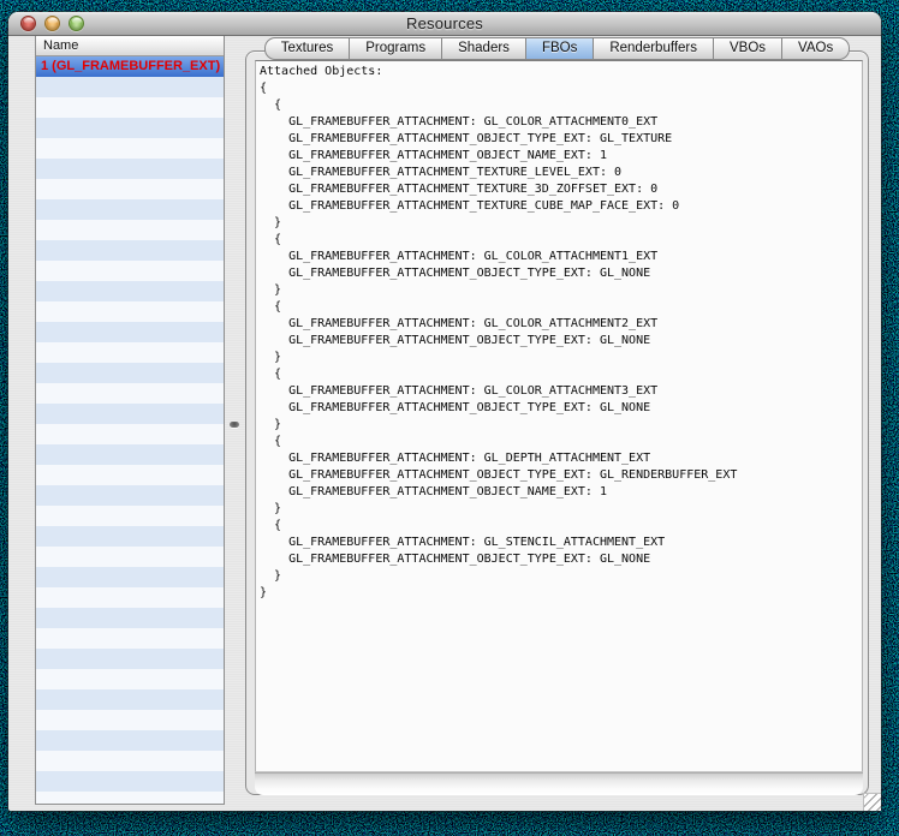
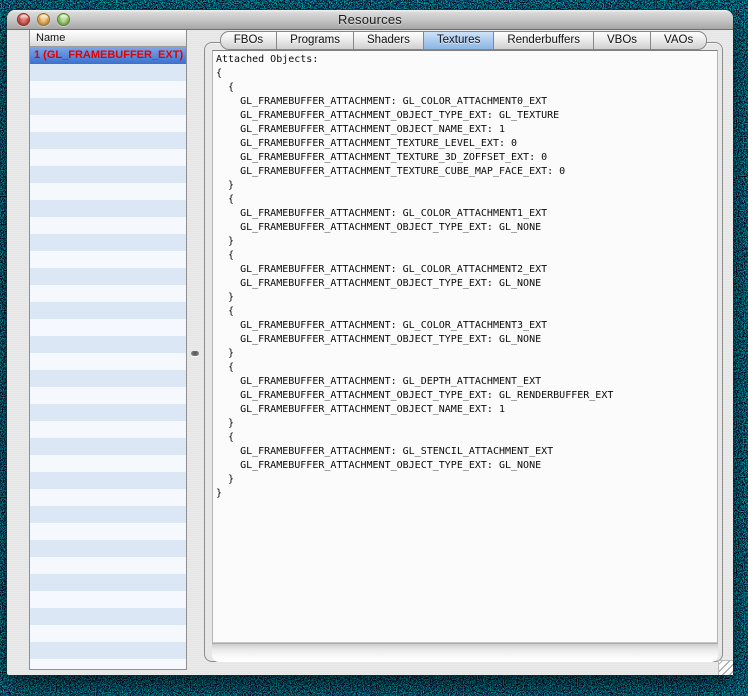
  Resources
  Name
  1 (GL_FRAMEBUFFER_EXT)
- Textures
+ FBOs
  Programs
  Shaders
- FBOs
+ Textures
  Renderbuffers
  VBOs
  VAOs
  Attached Objects:
  {
  {
  GL_FRAMEBUFFER_ATTACHMENT: GL_COLOR_ATTACHMENT0_EXT
  GL_FRAMEBUFFER_ATTACHMENT_OBJECT_TYPE_EXT: GL_TEXTURE
  GL_FRAMEBUFFER_ATTACHMENT_OBJECT_NAME_EXT: 1
  GL_FRAMEBUFFER_ATTACHMENT_TEXTURE_LEVEL_EXT: 0
  GL_FRAMEBUFFER_ATTACHMENT_TEXTURE_3D_ZOFFSET_EXT: 0
  GL_FRAMEBUFFER_ATTACHMENT_TEXTURE_CUBE_MAP_FACE_EXT: 0
  }
  {
  GL_FRAMEBUFFER_ATTACHMENT: GL_COLOR_ATTACHMENT1_EXT
  GL_FRAMEBUFFER_ATTACHMENT_OBJECT_TYPE_EXT: GL_NONE
  }
  {
  GL_FRAMEBUFFER_ATTACHMENT: GL_COLOR_ATTACHMENT2_EXT
  GL_FRAMEBUFFER_ATTACHMENT_OBJECT_TYPE_EXT: GL_NONE
  }
  {
  GL_FRAMEBUFFER_ATTACHMENT: GL_COLOR_ATTACHMENT3_EXT
  GL_FRAMEBUFFER_ATTACHMENT_OBJECT_TYPE_EXT: GL_NONE
  }
  {
  GL_FRAMEBUFFER_ATTACHMENT: GL_DEPTH_ATTACHMENT_EXT
  GL_FRAMEBUFFER_ATTACHMENT_OBJECT_TYPE_EXT: GL_RENDERBUFFER_EXT
  GL_FRAMEBUFFER_ATTACHMENT_OBJECT_NAME_EXT: 1
  }
  {
  GL_FRAMEBUFFER_ATTACHMENT: GL_STENCIL_ATTACHMENT_EXT
  GL_FRAMEBUFFER_ATTACHMENT_OBJECT_TYPE_EXT: GL_NONE
  }
  }
